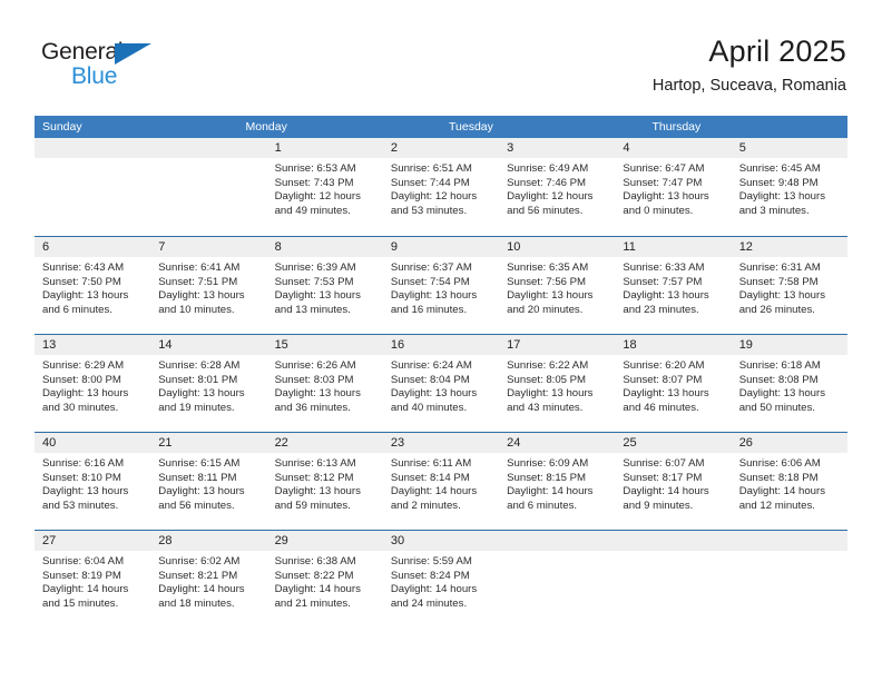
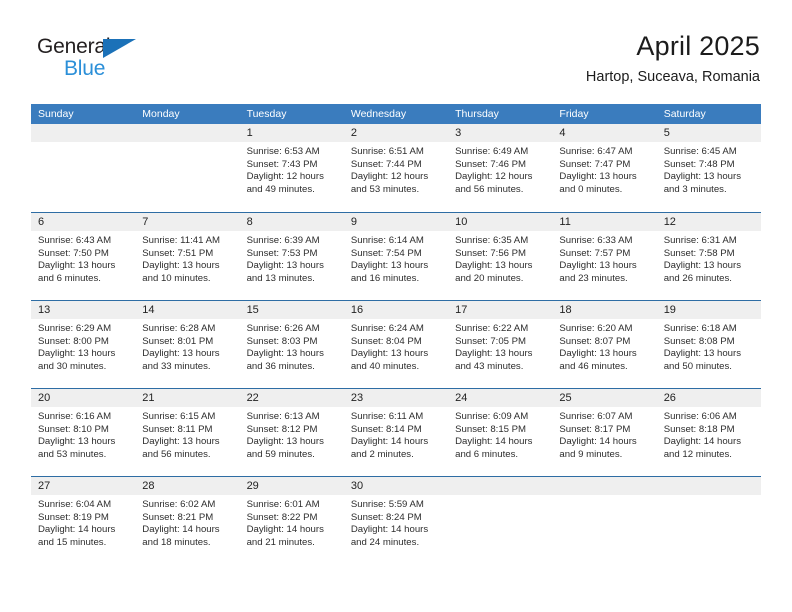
  General
  Blue
  April 2025
  Hartop, Suceava, Romania
  Sunday
  Monday
  Tuesday
+ Wednesday
  Thursday
+ Friday
+ Saturday
  1
  Sunrise: 6:53 AM
  Sunset: 7:43 PM
  Daylight: 12 hours
  and 49 minutes.
  2
  Sunrise: 6:51 AM
  Sunset: 7:44 PM
  Daylight: 12 hours
  and 53 minutes.
  3
  Sunrise: 6:49 AM
  Sunset: 7:46 PM
  Daylight: 12 hours
  and 56 minutes.
  4
  Sunrise: 6:47 AM
  Sunset: 7:47 PM
  Daylight: 13 hours
  and 0 minutes.
  5
  Sunrise: 6:45 AM
- Sunset: 9:48 PM
+ Sunset: 7:48 PM
  Daylight: 13 hours
  and 3 minutes.
  6
  Sunrise: 6:43 AM
  Sunset: 7:50 PM
  Daylight: 13 hours
  and 6 minutes.
  7
- Sunrise: 6:41 AM
+ Sunrise: 11:41 AM
  Sunset: 7:51 PM
  Daylight: 13 hours
  and 10 minutes.
  8
  Sunrise: 6:39 AM
  Sunset: 7:53 PM
  Daylight: 13 hours
  and 13 minutes.
  9
- Sunrise: 6:37 AM
+ Sunrise: 6:14 AM
  Sunset: 7:54 PM
  Daylight: 13 hours
  and 16 minutes.
  10
  Sunrise: 6:35 AM
  Sunset: 7:56 PM
  Daylight: 13 hours
  and 20 minutes.
  11
  Sunrise: 6:33 AM
  Sunset: 7:57 PM
  Daylight: 13 hours
  and 23 minutes.
  12
  Sunrise: 6:31 AM
  Sunset: 7:58 PM
  Daylight: 13 hours
  and 26 minutes.
  13
  Sunrise: 6:29 AM
  Sunset: 8:00 PM
  Daylight: 13 hours
  and 30 minutes.
  14
  Sunrise: 6:28 AM
  Sunset: 8:01 PM
  Daylight: 13 hours
- and 19 minutes.
+ and 33 minutes.
  15
  Sunrise: 6:26 AM
  Sunset: 8:03 PM
  Daylight: 13 hours
  and 36 minutes.
  16
  Sunrise: 6:24 AM
  Sunset: 8:04 PM
  Daylight: 13 hours
  and 40 minutes.
  17
  Sunrise: 6:22 AM
- Sunset: 8:05 PM
+ Sunset: 7:05 PM
  Daylight: 13 hours
  and 43 minutes.
  18
  Sunrise: 6:20 AM
  Sunset: 8:07 PM
  Daylight: 13 hours
  and 46 minutes.
  19
  Sunrise: 6:18 AM
  Sunset: 8:08 PM
  Daylight: 13 hours
  and 50 minutes.
- 40
+ 20
  Sunrise: 6:16 AM
  Sunset: 8:10 PM
  Daylight: 13 hours
  and 53 minutes.
  21
  Sunrise: 6:15 AM
  Sunset: 8:11 PM
  Daylight: 13 hours
  and 56 minutes.
  22
  Sunrise: 6:13 AM
  Sunset: 8:12 PM
  Daylight: 13 hours
  and 59 minutes.
  23
  Sunrise: 6:11 AM
  Sunset: 8:14 PM
  Daylight: 14 hours
  and 2 minutes.
  24
  Sunrise: 6:09 AM
  Sunset: 8:15 PM
  Daylight: 14 hours
  and 6 minutes.
  25
  Sunrise: 6:07 AM
  Sunset: 8:17 PM
  Daylight: 14 hours
  and 9 minutes.
  26
  Sunrise: 6:06 AM
  Sunset: 8:18 PM
  Daylight: 14 hours
  and 12 minutes.
  27
  Sunrise: 6:04 AM
  Sunset: 8:19 PM
  Daylight: 14 hours
  and 15 minutes.
  28
  Sunrise: 6:02 AM
  Sunset: 8:21 PM
  Daylight: 14 hours
  and 18 minutes.
  29
- Sunrise: 6:38 AM
+ Sunrise: 6:01 AM
  Sunset: 8:22 PM
  Daylight: 14 hours
  and 21 minutes.
  30
  Sunrise: 5:59 AM
  Sunset: 8:24 PM
  Daylight: 14 hours
  and 24 minutes.
